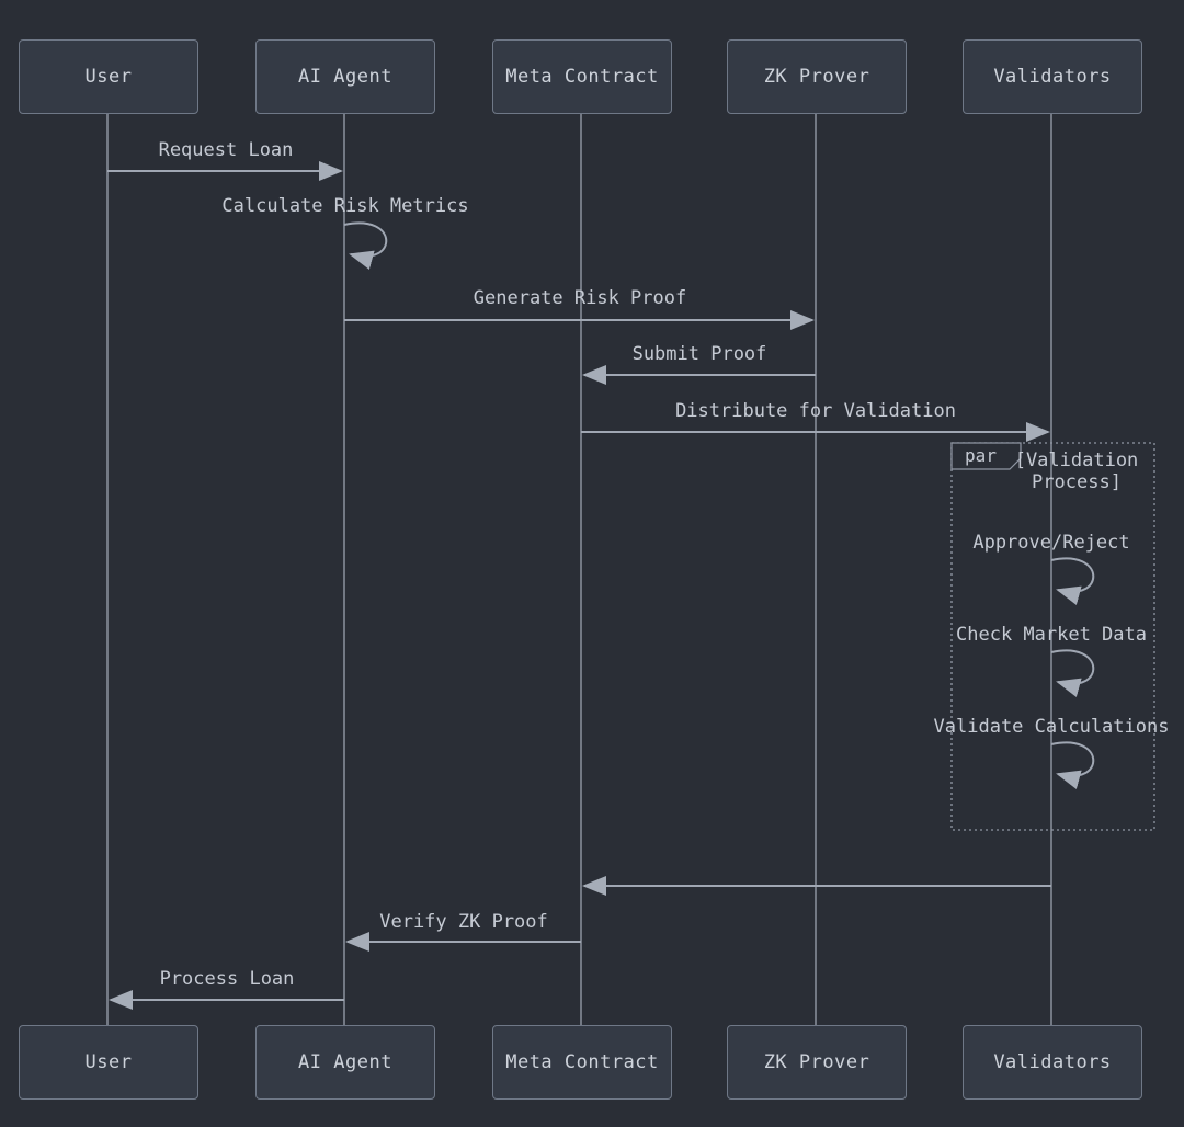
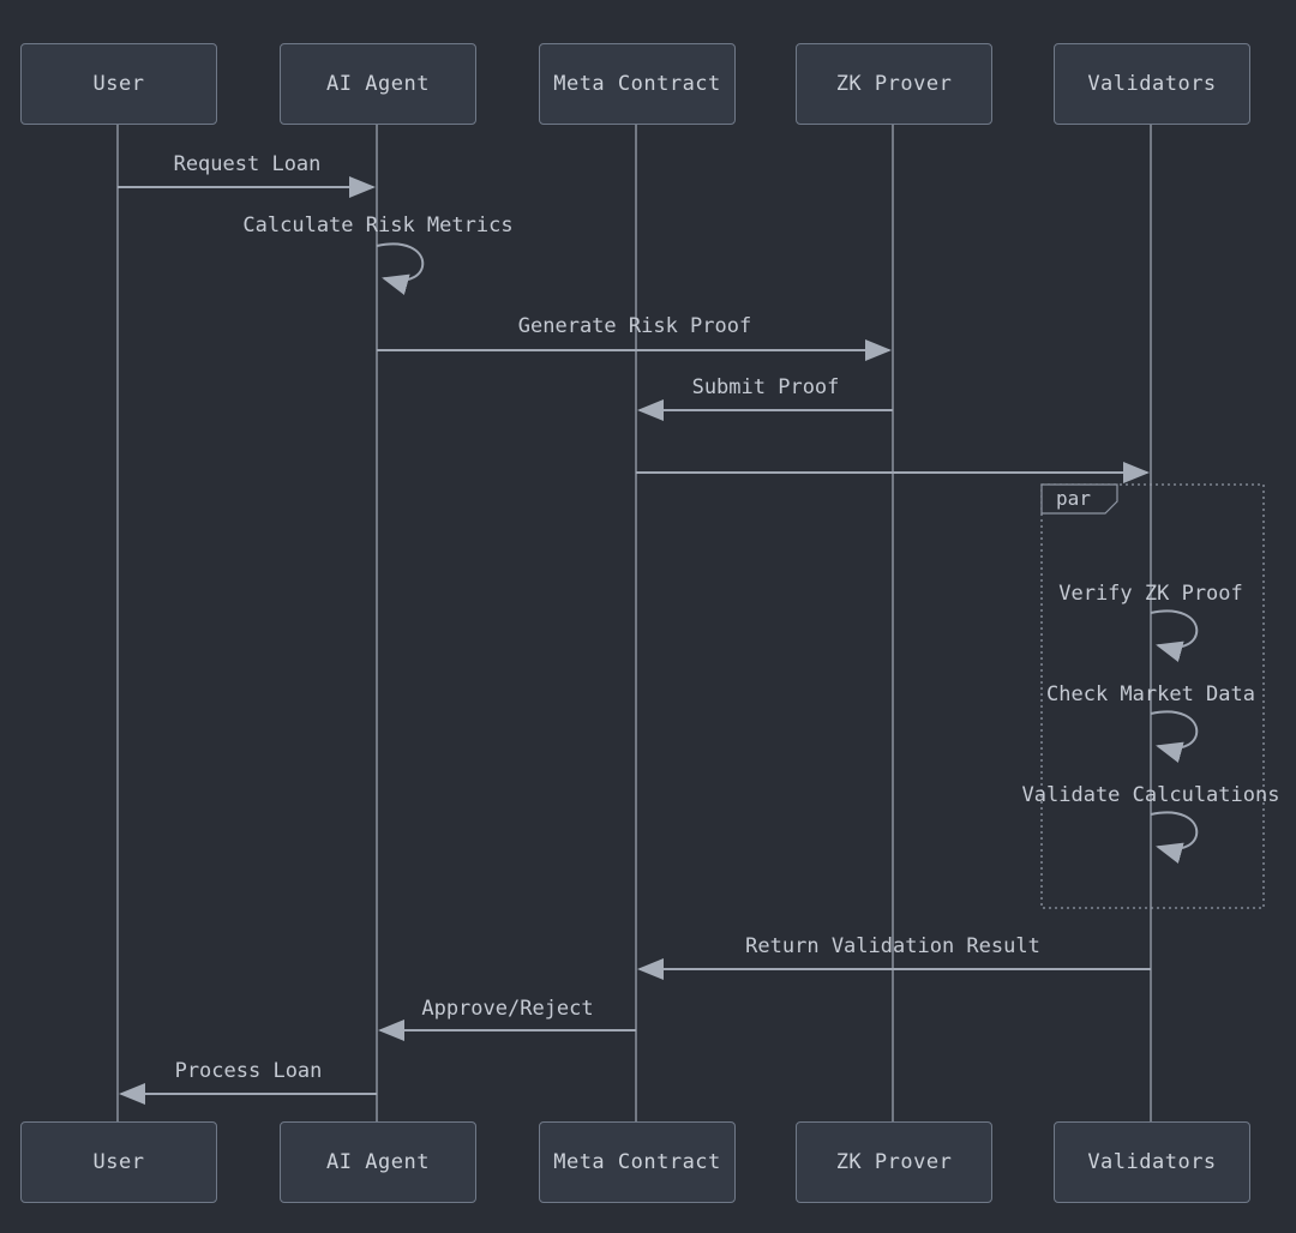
  User
  AI Agent
  Meta Contract
  ZK Prover
  Validators
  User
  AI Agent
  Meta Contract
  ZK Prover
  Validators
  Request Loan
  Calculate Risk Metrics
  Generate Risk Proof
  Submit Proof
- Distribute for Validation
- Approve/Reject
+ Verify ZK Proof
  Check Market Data
  Validate Calculations
+ Return Validation Result
- Verify ZK Proof
+ Approve/Reject
  Process Loan
  par
- [Validation Process]
